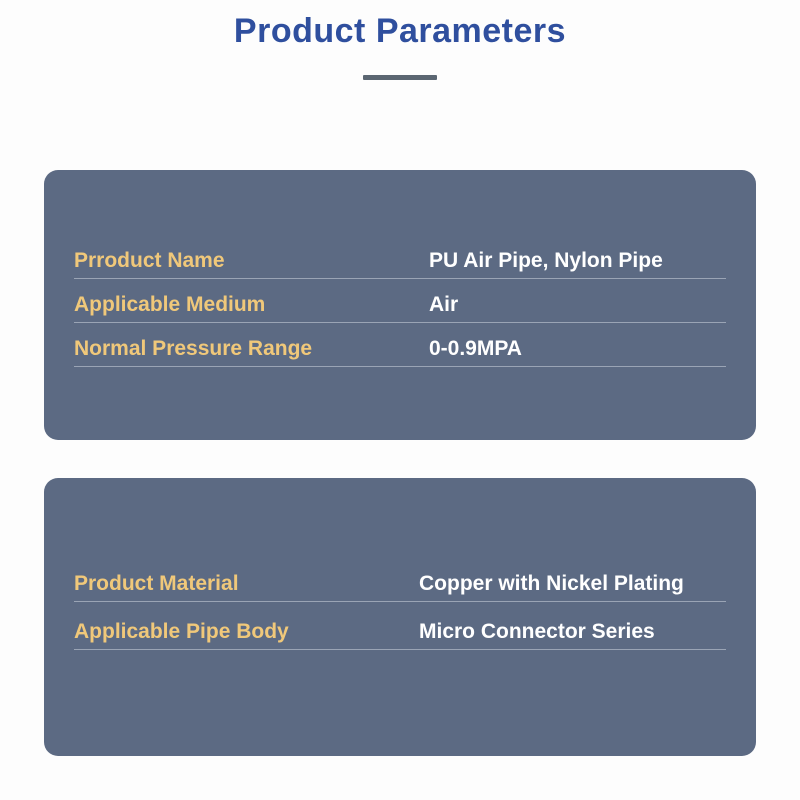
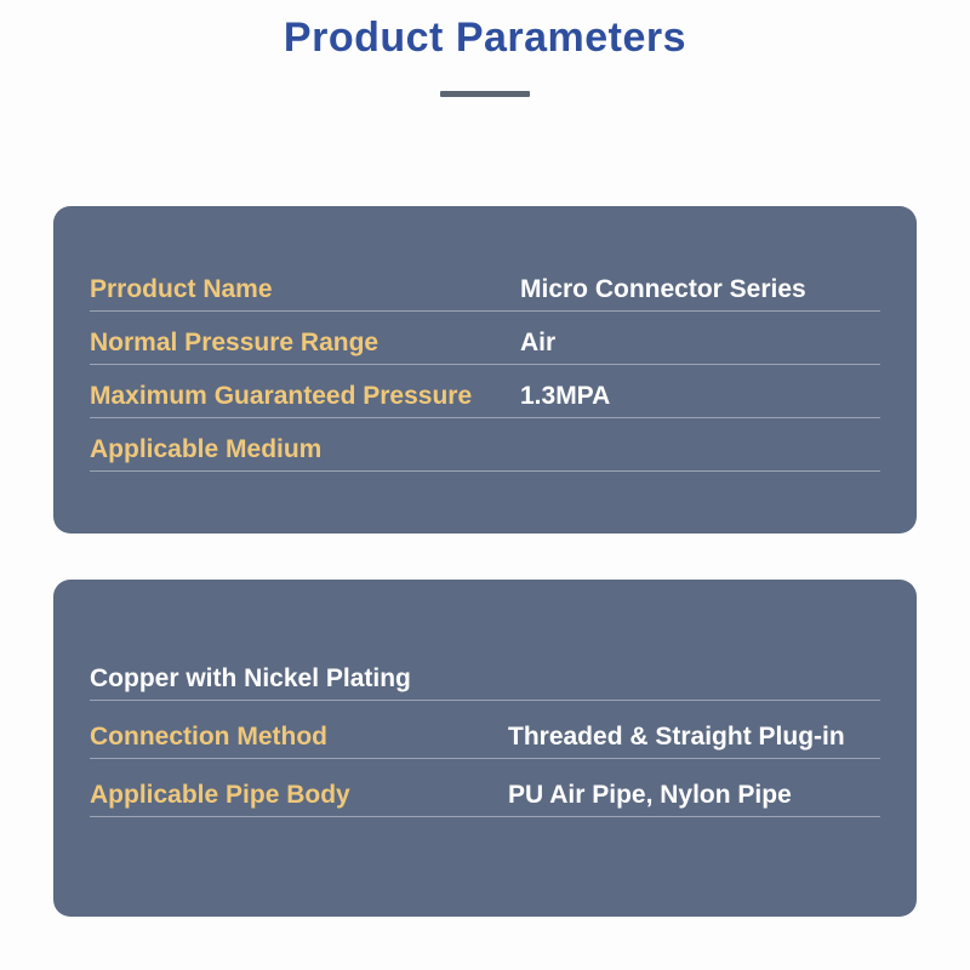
  Product Parameters
  Prroduct Name
- PU Air Pipe, Nylon Pipe
+ Micro Connector Series
- Applicable Medium
+ Normal Pressure Range
  Air
+ Maximum Guaranteed Pressure
+ 1.3MPA
- Normal Pressure Range
+ Applicable Medium
- 0-0.9MPA
- Product Material
  Copper with Nickel Plating
+ Connection Method
+ Threaded & Straight Plug-in
  Applicable Pipe Body
- Micro Connector Series
+ PU Air Pipe, Nylon Pipe
